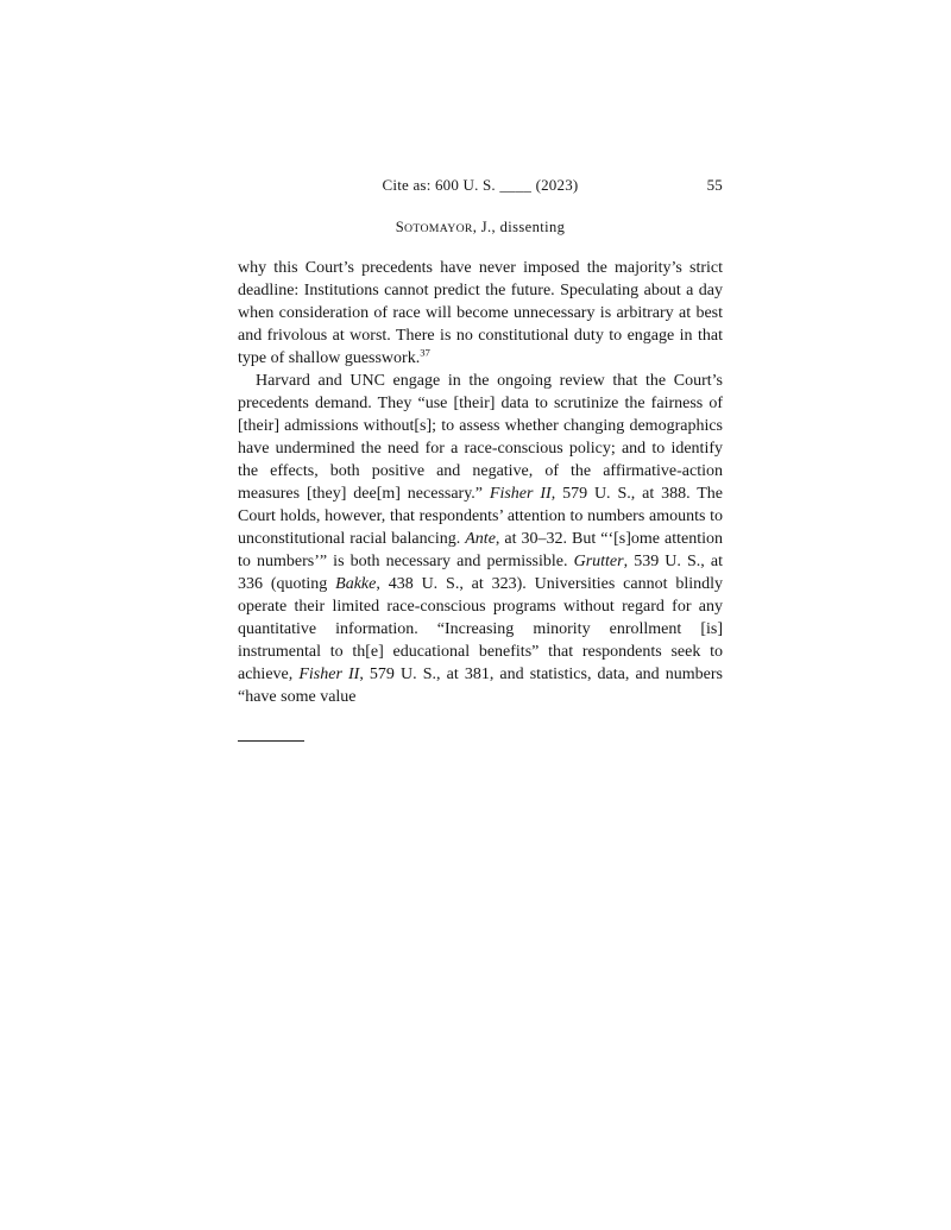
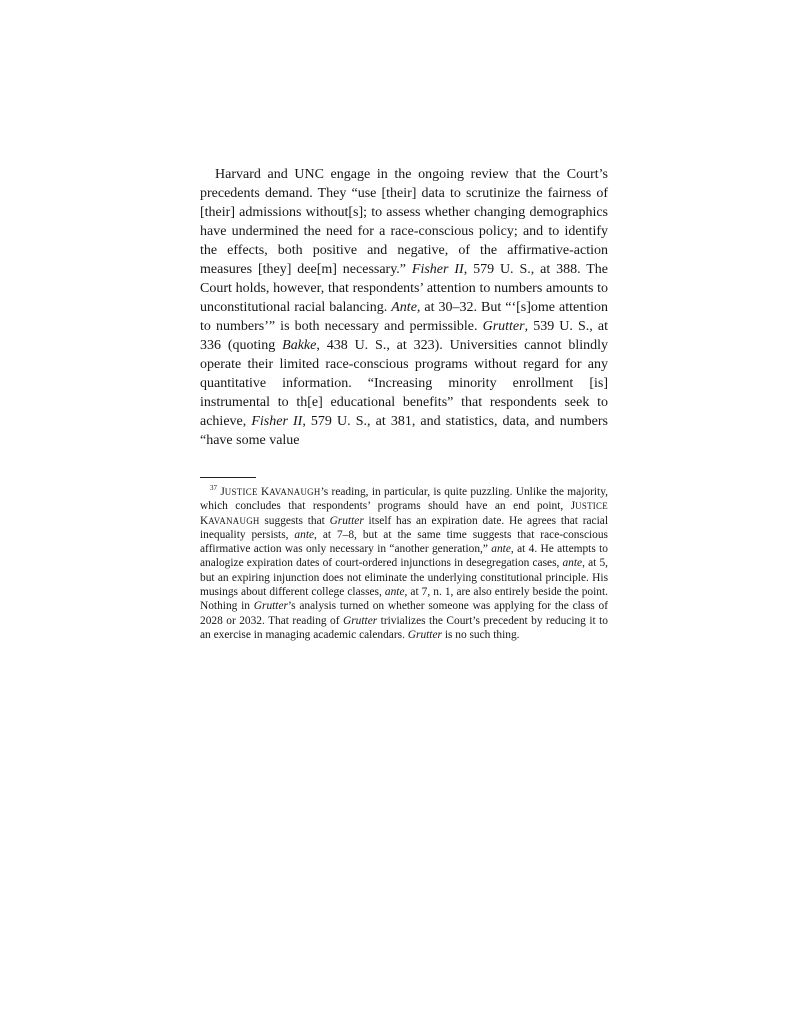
- Cite as: 600 U. S. ____ (2023)
- 55
- SOTOMAYOR, J., dissenting
- why this Court’s precedents have never imposed the majority’s strict deadline: Institutions cannot predict the future. Speculating about a day when consideration of race will become unnecessary is arbitrary at best and frivolous at worst. There is no constitutional duty to engage in that type of shallow guesswork.37
  Harvard and UNC engage in the ongoing review that the Court’s precedents demand. They “use [their] data to scrutinize the fairness of [their] admissions without[s]; to assess whether changing demographics have undermined the need for a race-conscious policy; and to identify the effects, both positive and negative, of the affirmative-action measures [they] dee[m] necessary.” Fisher II, 579 U. S., at 388. The Court holds, however, that respondents’ attention to numbers amounts to unconstitutional racial balancing. Ante, at 30–32. But “‘[s]ome attention to numbers’” is both necessary and permissible. Grutter, 539 U. S., at 336 (quoting Bakke, 438 U. S., at 323). Universities cannot blindly operate their limited race-conscious programs without regard for any quantitative information. “Increasing minority enrollment [is] instrumental to th[e] educational benefits” that respondents seek to achieve, Fisher II, 579 U. S., at 381, and statistics, data, and numbers “have some value
+ 37 JUSTICE KAVANAUGH’s reading, in particular, is quite puzzling. Unlike the majority, which concludes that respondents’ programs should have an end point, JUSTICE KAVANAUGH suggests that Grutter itself has an expiration date. He agrees that racial inequality persists, ante, at 7–8, but at the same time suggests that race-conscious affirmative action was only necessary in “another generation,” ante, at 4. He attempts to analogize expiration dates of court-ordered injunctions in desegregation cases, ante, at 5, but an expiring injunction does not eliminate the underlying constitutional principle. His musings about different college classes, ante, at 7, n. 1, are also entirely beside the point. Nothing in Grutter’s analysis turned on whether someone was applying for the class of 2028 or 2032. That reading of Grutter trivializes the Court’s precedent by reducing it to an exercise in managing academic calendars. Grutter is no such thing.
